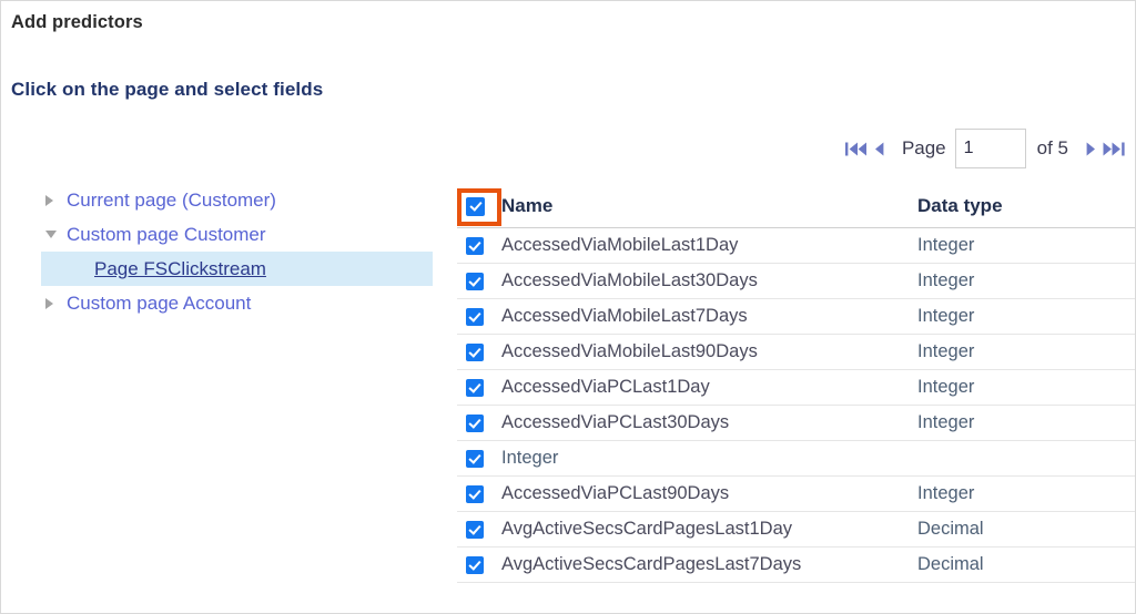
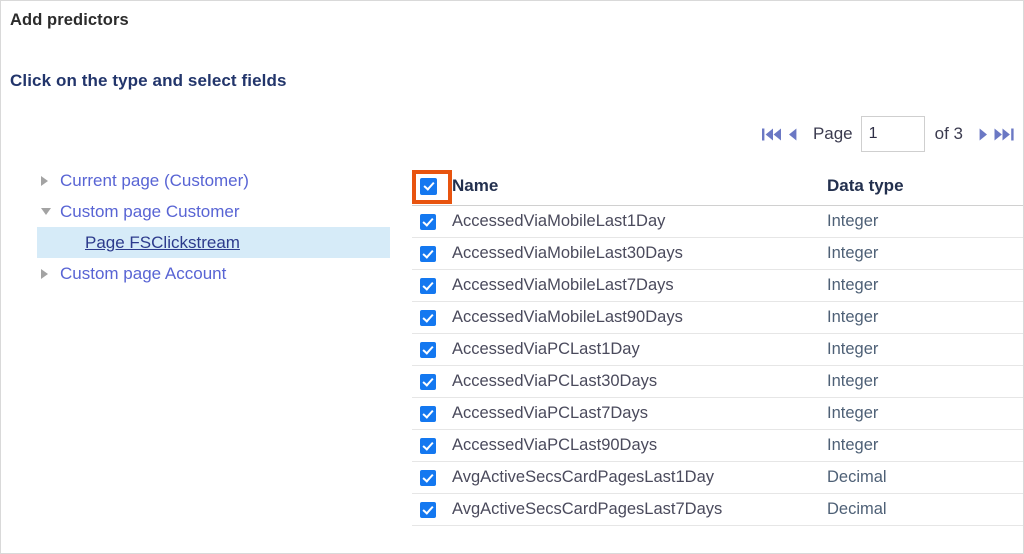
  Add predictors
- Click on the page and select fields
+ Click on the type and select fields
  Page
  1
- of 5
+ of 3
  Current page (Customer)
  Custom page Customer
  Page FSClickstream
  Custom page Account
  Name
  Data type
  AccessedViaMobileLast1Day
  Integer
  AccessedViaMobileLast30Days
  Integer
  AccessedViaMobileLast7Days
  Integer
  AccessedViaMobileLast90Days
  Integer
  AccessedViaPCLast1Day
  Integer
  AccessedViaPCLast30Days
  Integer
+ AccessedViaPCLast7Days
  Integer
  AccessedViaPCLast90Days
  Integer
  AvgActiveSecsCardPagesLast1Day
  Decimal
  AvgActiveSecsCardPagesLast7Days
  Decimal
